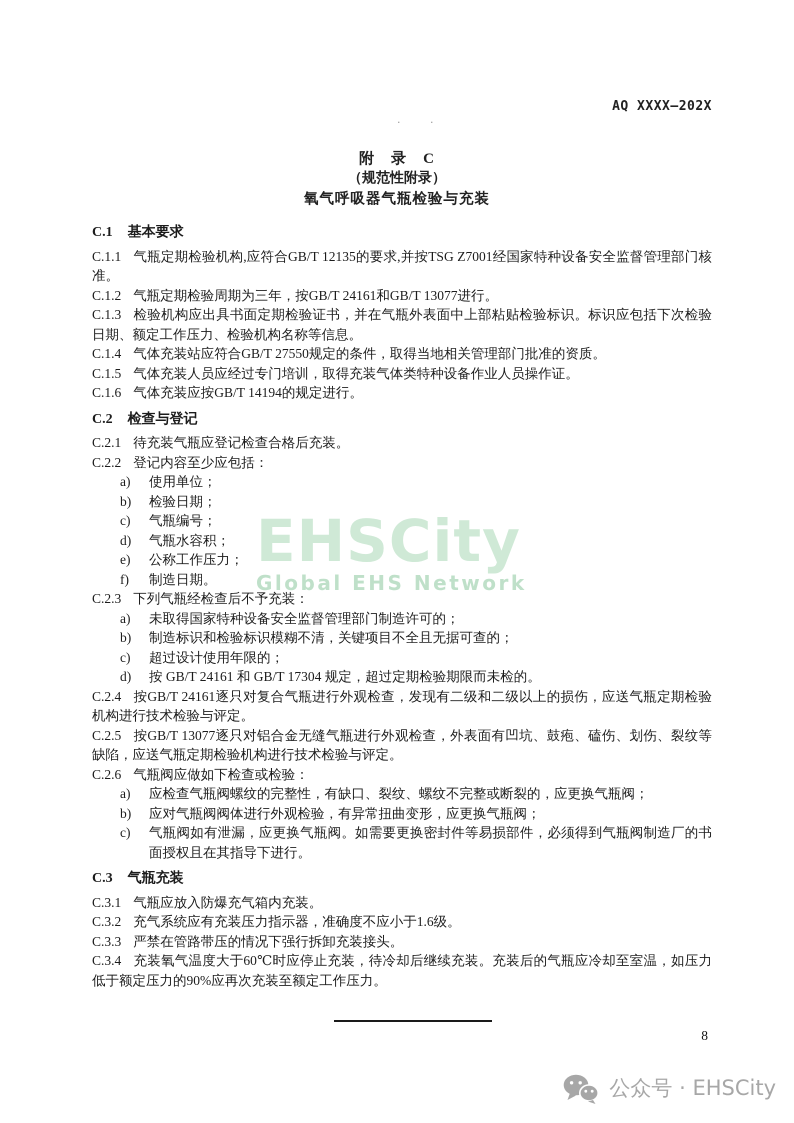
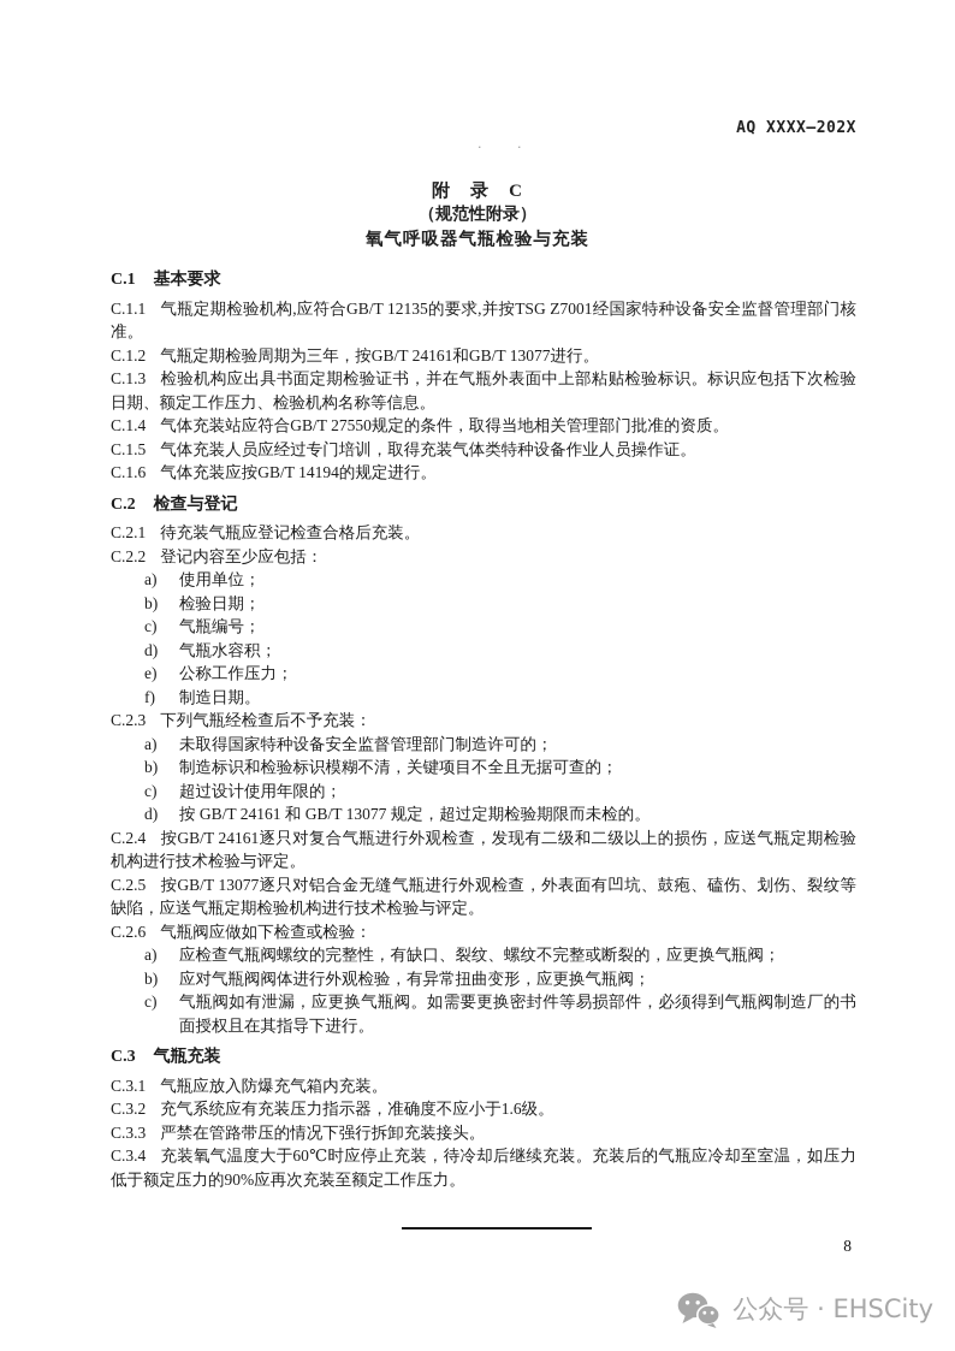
  AQ XXXX—202X
  · ·
  附 录 C
  （规范性附录）
  氧气呼吸器气瓶检验与充装
- EHSCity
- Global EHS Network
  C.1 基本要求
  C.1.1 气瓶定期检验机构,应符合GB/T 12135的要求,并按TSG Z7001经国家特种设备安全监督管理部门核准。
  C.1.2 气瓶定期检验周期为三年，按GB/T 24161和GB/T 13077进行。
  C.1.3 检验机构应出具书面定期检验证书，并在气瓶外表面中上部粘贴检验标识。标识应包括下次检验日期、额定工作压力、检验机构名称等信息。
  C.1.4 气体充装站应符合GB/T 27550规定的条件，取得当地相关管理部门批准的资质。
  C.1.5 气体充装人员应经过专门培训，取得充装气体类特种设备作业人员操作证。
  C.1.6 气体充装应按GB/T 14194的规定进行。
  C.2 检查与登记
  C.2.1 待充装气瓶应登记检查合格后充装。
  C.2.2 登记内容至少应包括：
  a)
  使用单位；
  b)
  检验日期；
  c)
  气瓶编号；
  d)
  气瓶水容积；
  e)
  公称工作压力；
  f)
  制造日期。
  C.2.3 下列气瓶经检查后不予充装：
  a)
  未取得国家特种设备安全监督管理部门制造许可的；
  b)
  制造标识和检验标识模糊不清，关键项目不全且无据可查的；
  c)
  超过设计使用年限的；
  d)
- 按 GB/T 24161 和 GB/T 17304 规定，超过定期检验期限而未检的。
+ 按 GB/T 24161 和 GB/T 13077 规定，超过定期检验期限而未检的。
  C.2.4 按GB/T 24161逐只对复合气瓶进行外观检查，发现有二级和二级以上的损伤，应送气瓶定期检验机构进行技术检验与评定。
  C.2.5 按GB/T 13077逐只对铝合金无缝气瓶进行外观检查，外表面有凹坑、鼓疱、磕伤、划伤、裂纹等缺陷，应送气瓶定期检验机构进行技术检验与评定。
  C.2.6 气瓶阀应做如下检查或检验：
  a)
  应检查气瓶阀螺纹的完整性，有缺口、裂纹、螺纹不完整或断裂的，应更换气瓶阀；
  b)
  应对气瓶阀阀体进行外观检验，有异常扭曲变形，应更换气瓶阀；
  c)
  气瓶阀如有泄漏，应更换气瓶阀。如需要更换密封件等易损部件，必须得到气瓶阀制造厂的书面授权且在其指导下进行。
  C.3 气瓶充装
  C.3.1 气瓶应放入防爆充气箱内充装。
  C.3.2 充气系统应有充装压力指示器，准确度不应小于1.6级。
  C.3.3 严禁在管路带压的情况下强行拆卸充装接头。
  C.3.4 充装氧气温度大于60℃时应停止充装，待冷却后继续充装。充装后的气瓶应冷却至室温，如压力低于额定压力的90%应再次充装至额定工作压力。
  8
  公众号 · EHSCity
